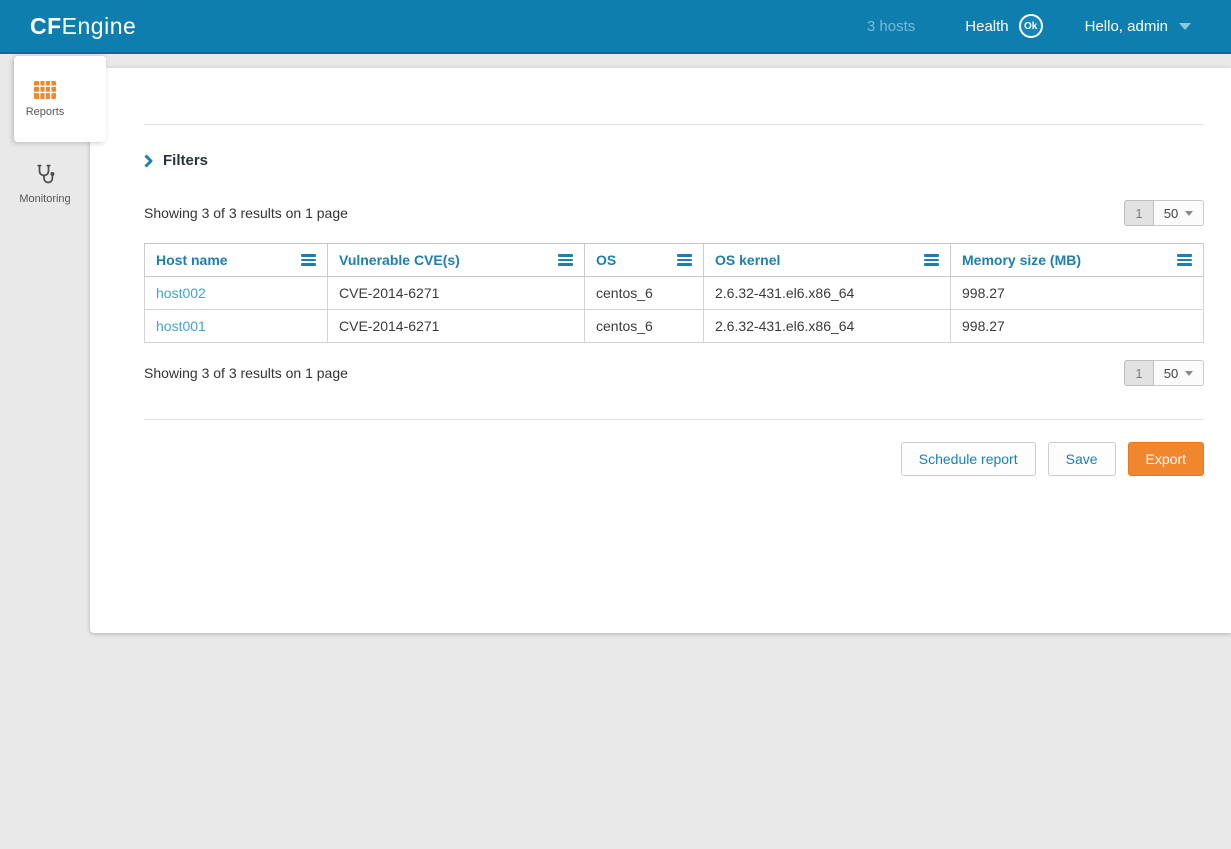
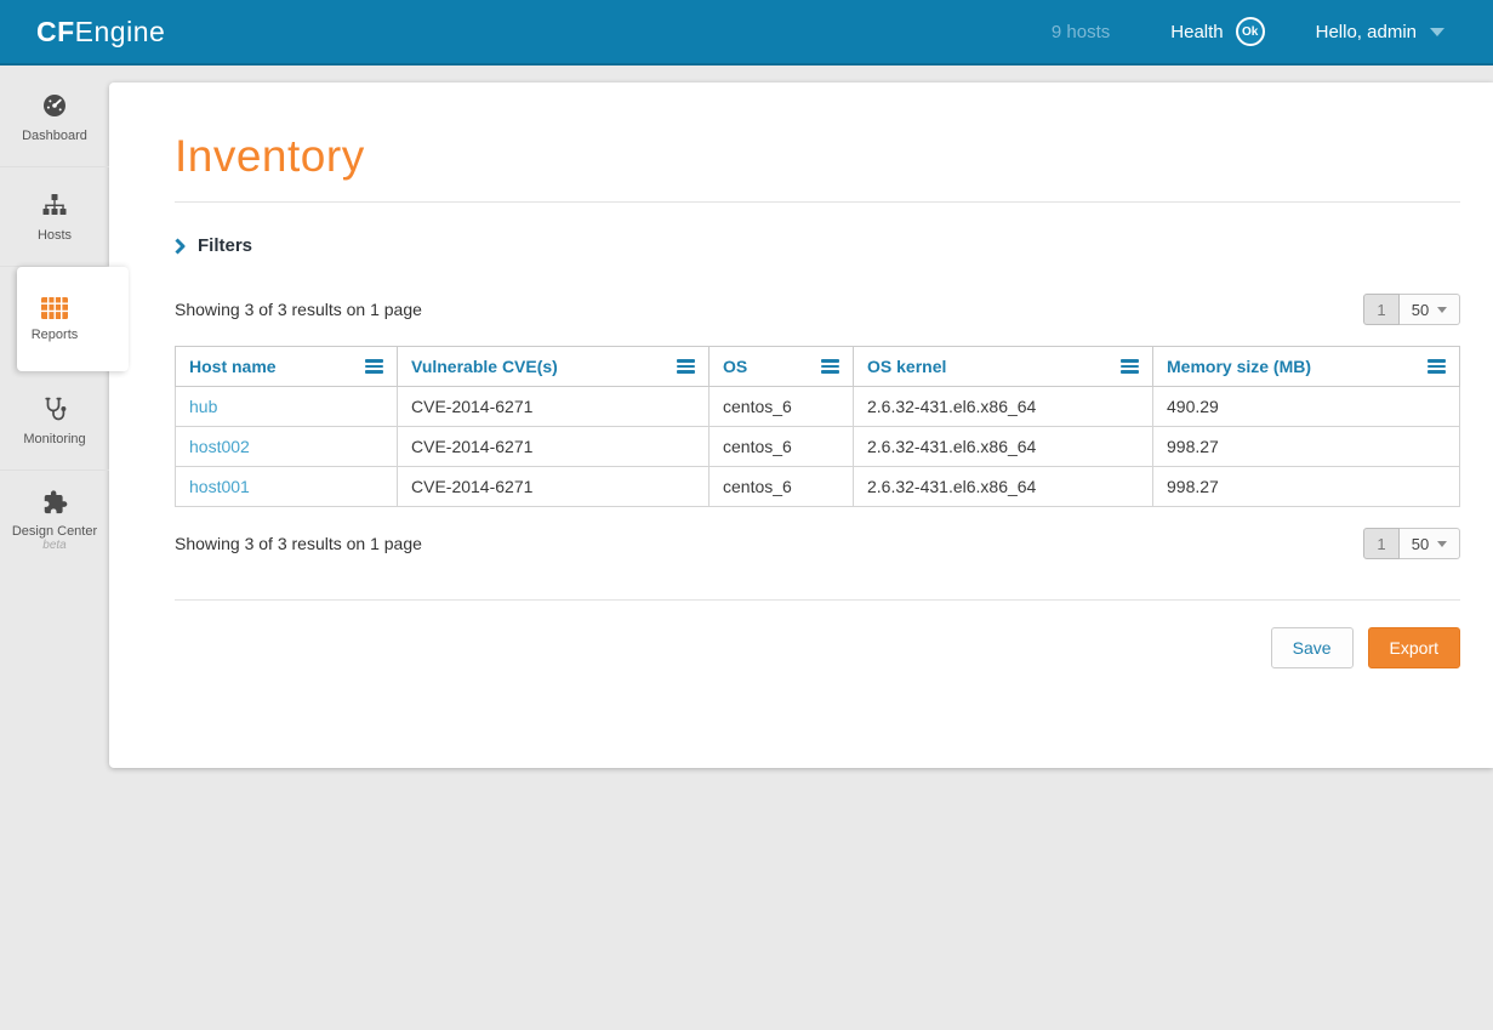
  CFEngine
- 3 hosts
+ 9 hosts
  Health
  Ok
  Hello, admin
+ Dashboard
+ Hosts
  Reports
  Monitoring
+ Design Center
+ beta
+ Inventory
  Filters
  Showing 3 of 3 results on 1 page
  1
  50
  Host name	Vulnerable CVE(s)	OS	OS kernel	Memory size (MB)
+ hub	CVE-2014-6271	centos_6	2.6.32-431.el6.x86_64	490.29
  host002	CVE-2014-6271	centos_6	2.6.32-431.el6.x86_64	998.27
  host001	CVE-2014-6271	centos_6	2.6.32-431.el6.x86_64	998.27
  Showing 3 of 3 results on 1 page
  1
  50
- Schedule report
  Save
  Export
